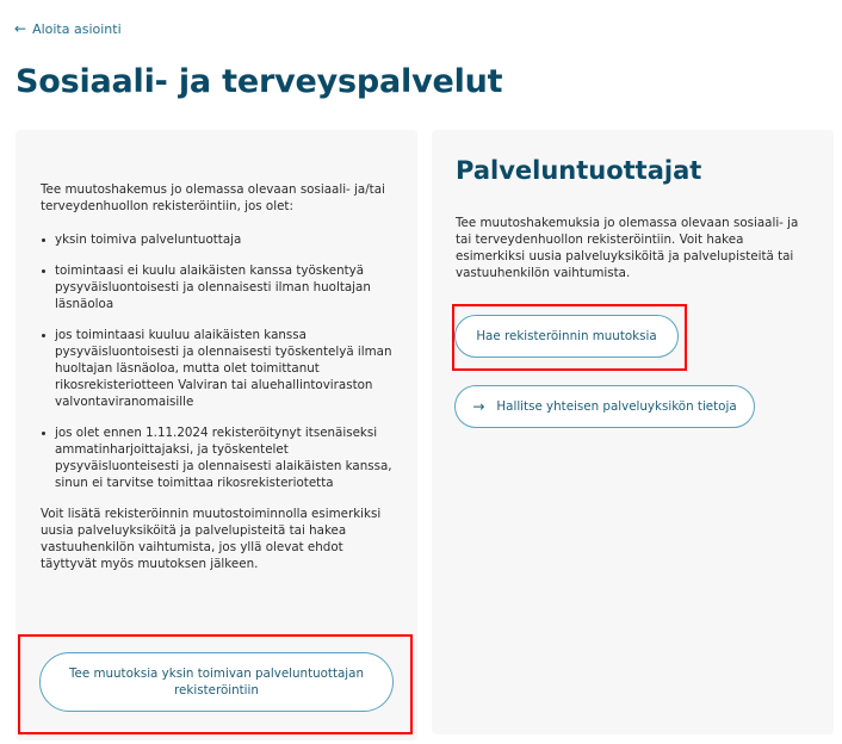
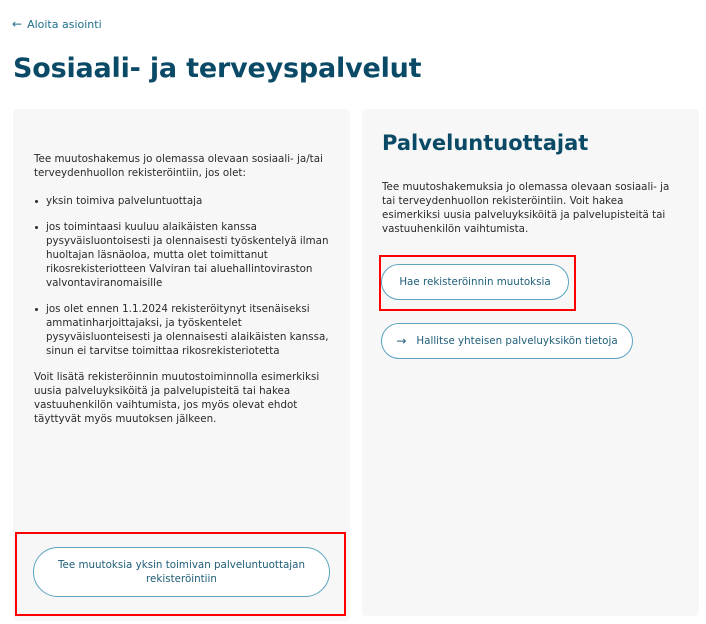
  ←
  Aloita asiointi
  Sosiaali- ja terveyspalvelut
  Tee muutoshakemus jo olemassa olevaan sosiaali- ja/tai terveydenhuollon rekisteröintiin, jos olet:
  yksin toimiva palveluntuottaja
- toimintaasi ei kuulu alaikäisten kanssa työskentyä pysyväisluontoisesti ja olennaisesti ilman huoltajan läsnäoloa
  jos toimintaasi kuuluu alaikäisten kanssa pysyväisluontoisesti ja olennaisesti työskentelyä ilman huoltajan läsnäoloa, mutta olet toimittanut rikosrekisteriotteen Valviran tai aluehallintoviraston valvontaviranomaisille
- jos olet ennen 1.11.2024 rekisteröitynyt itsenäiseksi ammatinharjoittajaksi, ja työskentelet pysyväisluonteisesti ja olennaisesti alaikäisten kanssa, sinun ei tarvitse toimittaa rikosrekisteriotetta
+ jos olet ennen 1.1.2024 rekisteröitynyt itsenäiseksi ammatinharjoittajaksi, ja työskentelet pysyväisluonteisesti ja olennaisesti alaikäisten kanssa, sinun ei tarvitse toimittaa rikosrekisteriotetta
- Voit lisätä rekisteröinnin muutostoiminnolla esimerkiksi uusia palveluyksiköitä ja palvelupisteitä tai hakea vastuuhenkilön vaihtumista, jos yllä olevat ehdot täyttyvät myös muutoksen jälkeen.
+ Voit lisätä rekisteröinnin muutostoiminnolla esimerkiksi uusia palveluyksiköitä ja palvelupisteitä tai hakea vastuuhenkilön vaihtumista, jos myös olevat ehdot täyttyvät myös muutoksen jälkeen.
  Tee muutoksia yksin toimivan palveluntuottajan rekisteröintiin
  Palveluntuottajat
  Tee muutoshakemuksia jo olemassa olevaan sosiaali- ja tai terveydenhuollon rekisteröintiin. Voit hakea esimerkiksi uusia palveluyksiköitä ja palvelupisteitä tai vastuuhenkilön vaihtumista.
  Hae rekisteröinnin muutoksia
  →
  Hallitse yhteisen palveluyksikön tietoja
